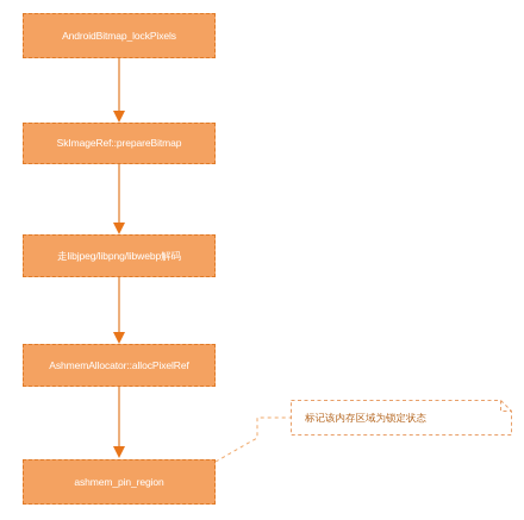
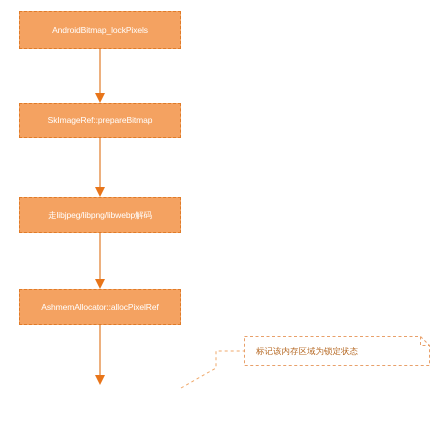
  AndroidBitmap_lockPixels
  SkImageRef::prepareBitmap
  走libjpeg/libpng/libwebp解码
  AshmemAllocator::allocPixelRef
- ashmem_pin_region
  标记该内存区域为锁定状态
